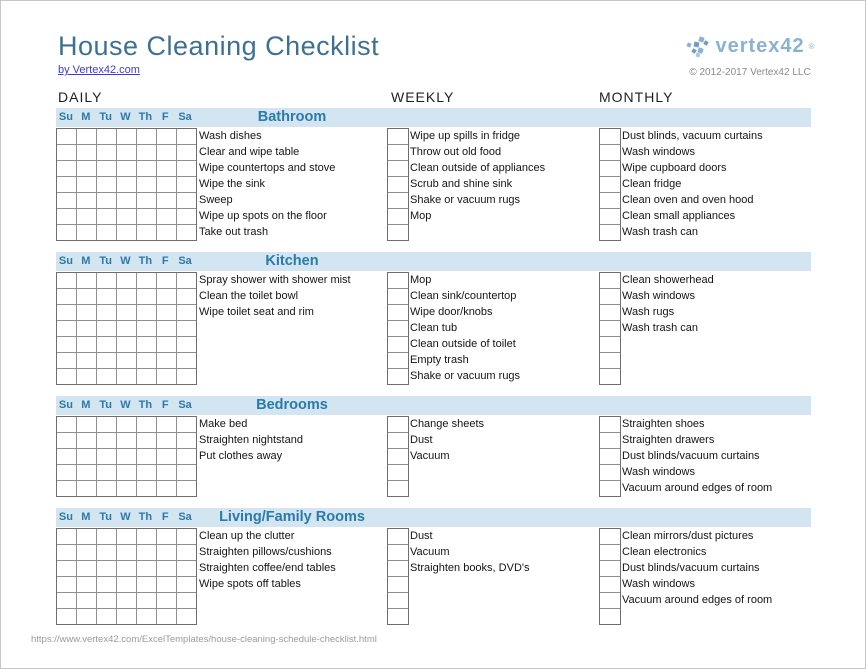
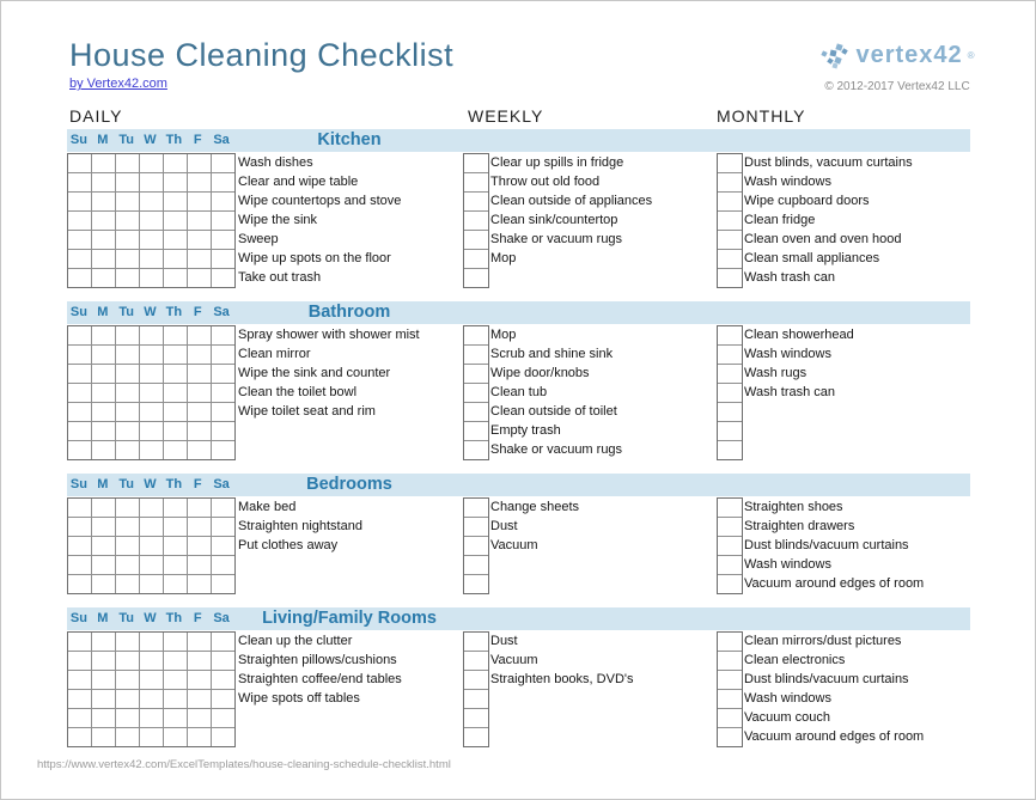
  House Cleaning Checklist
  by Vertex42.com
  vertex42
  ®
  © 2012-2017 Vertex42 LLC
  DAILY
  WEEKLY
  MONTHLY
  Su
  M
  Tu
  W
  Th
  F
  Sa
- Bathroom
+ Kitchen
  Wash dishes
  Clear and wipe table
  Wipe countertops and stove
  Wipe the sink
  Sweep
  Wipe up spots on the floor
  Take out trash
- Wipe up spills in fridge
+ Clear up spills in fridge
  Throw out old food
  Clean outside of appliances
- Scrub and shine sink
+ Clean sink/countertop
  Shake or vacuum rugs
  Mop
  Dust blinds, vacuum curtains
  Wash windows
  Wipe cupboard doors
  Clean fridge
  Clean oven and oven hood
  Clean small appliances
  Wash trash can
  Su
  M
  Tu
  W
  Th
  F
  Sa
- Kitchen
+ Bathroom
  Spray shower with shower mist
+ Clean mirror
+ Wipe the sink and counter
  Clean the toilet bowl
  Wipe toilet seat and rim
  Mop
- Clean sink/countertop
+ Scrub and shine sink
  Wipe door/knobs
  Clean tub
  Clean outside of toilet
  Empty trash
  Shake or vacuum rugs
  Clean showerhead
  Wash windows
  Wash rugs
  Wash trash can
  Su
  M
  Tu
  W
  Th
  F
  Sa
  Bedrooms
  Make bed
  Straighten nightstand
  Put clothes away
  Change sheets
  Dust
  Vacuum
  Straighten shoes
  Straighten drawers
  Dust blinds/vacuum curtains
  Wash windows
  Vacuum around edges of room
  Su
  M
  Tu
  W
  Th
  F
  Sa
  Living/Family Rooms
  Clean up the clutter
  Straighten pillows/cushions
  Straighten coffee/end tables
  Wipe spots off tables
  Dust
  Vacuum
  Straighten books, DVD's
  Clean mirrors/dust pictures
  Clean electronics
  Dust blinds/vacuum curtains
  Wash windows
+ Vacuum couch
  Vacuum around edges of room
  https://www.vertex42.com/ExcelTemplates/house-cleaning-schedule-checklist.html
